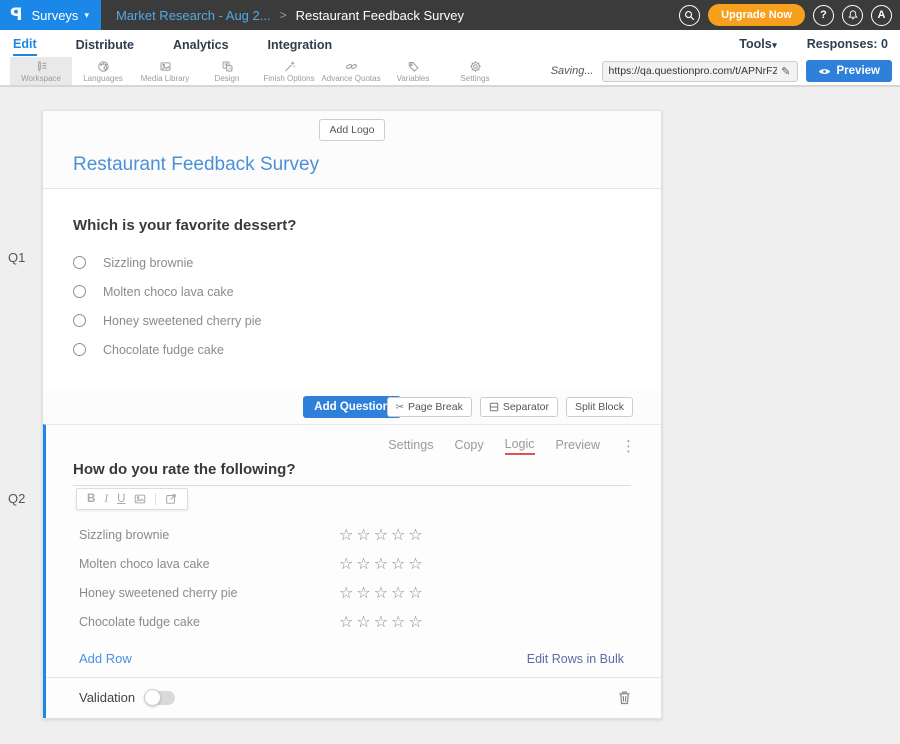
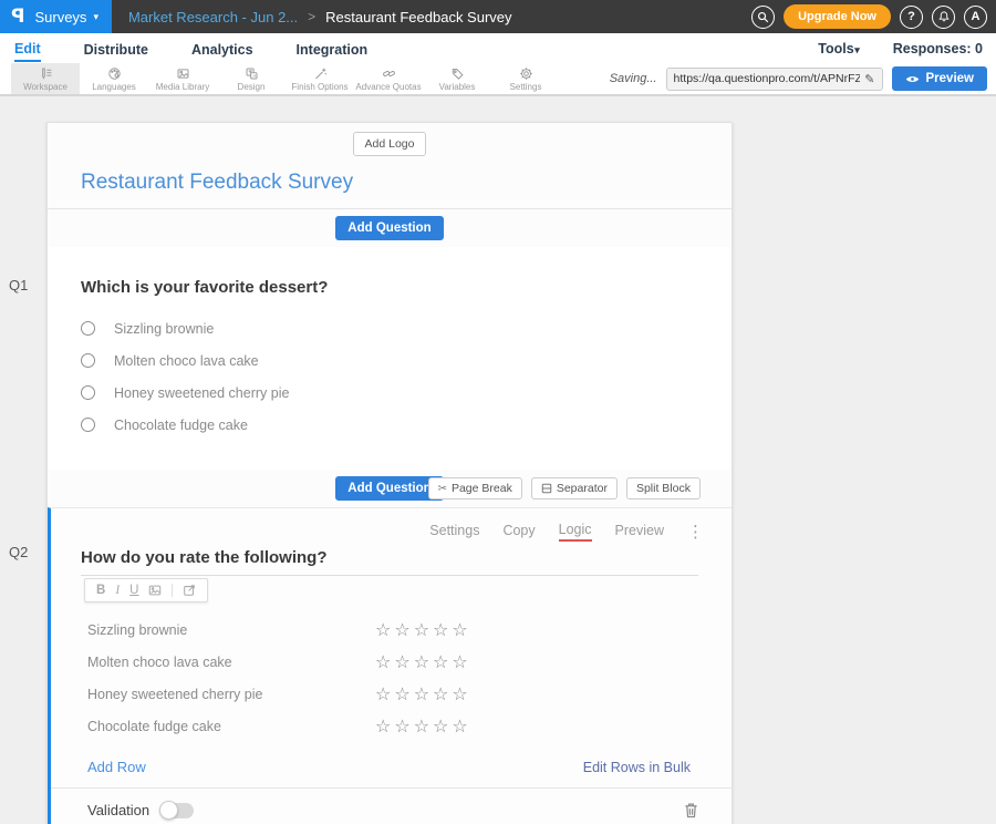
  Surveys
  ▾
- Market Research - Aug 2...
+ Market Research - Jun 2...
  >
  Restaurant Feedback Survey
  Upgrade Now
  ?
  A
  Edit
  Distribute
  Analytics
  Integration
  Tools ▾
  Responses: 0
  Workspace
  Languages
  Media Library
  Design
  Finish Options
  Advance Quotas
  Variables
  Settings
  Saving...
  https://qa.questionpro.com/t/APNrFZ
  ✎
  Preview
  Q1
  Q2
  Add Logo
  Restaurant Feedback Survey
+ Add Question
  Which is your favorite dessert?
  Sizzling brownie
  Molten choco lava cake
  Honey sweetened cherry pie
  Chocolate fudge cake
  Add Questio
  ✂
  Page Break
  Separator
  Split Block
  Settings
  Copy
  Logic
  Preview
  ⋮
  How do you rate the following?
  B
  I
  U
  Sizzling brownie
  ☆☆☆☆☆
  Molten choco lava cake
  ☆☆☆☆☆
  Honey sweetened cherry pie
  ☆☆☆☆☆
  Chocolate fudge cake
  ☆☆☆☆☆
  Add Row
  Edit Rows in Bulk
  Validation
